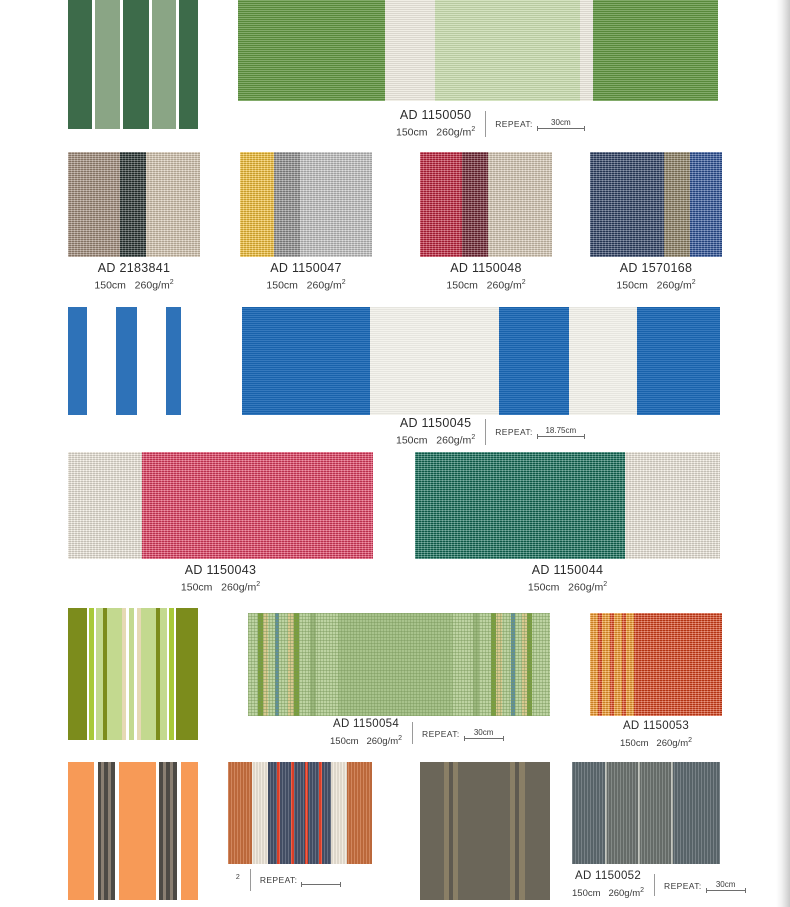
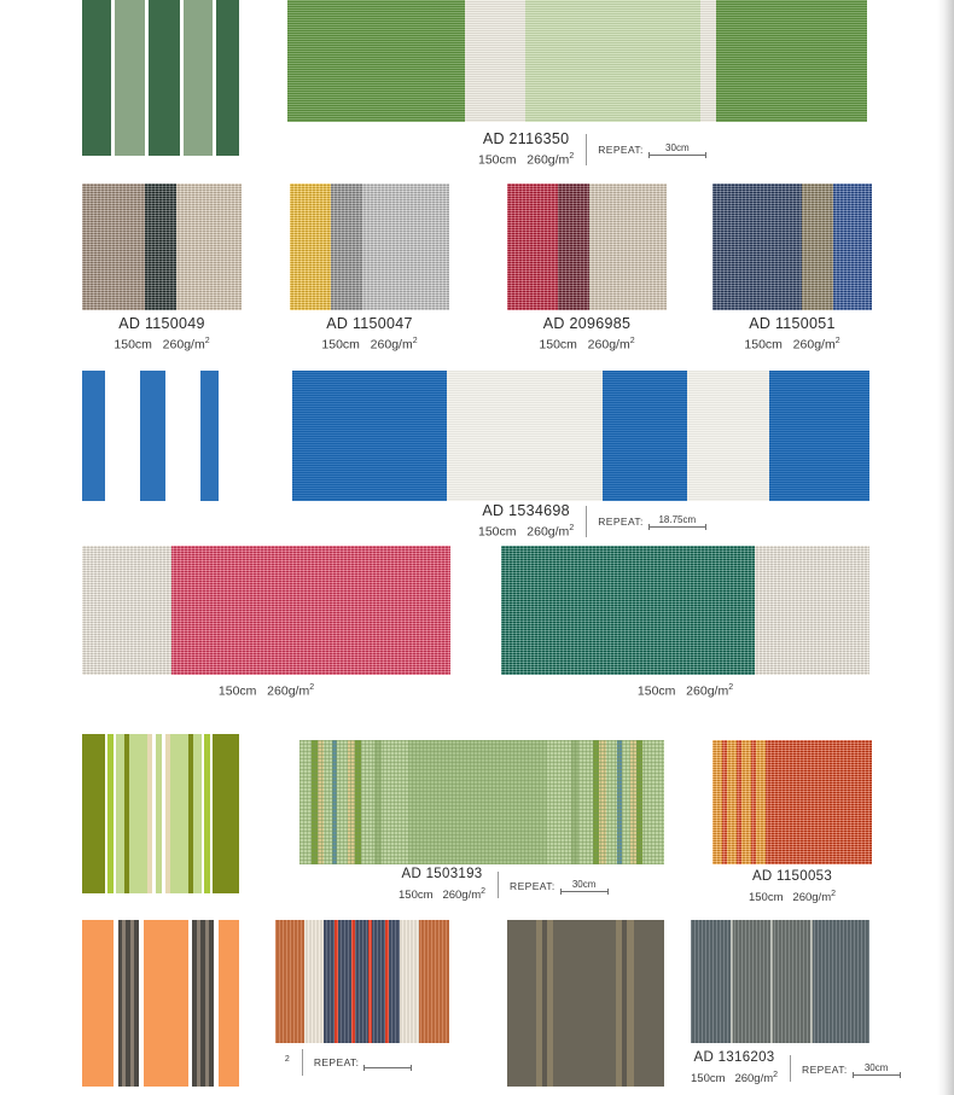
- AD 1150050
+ AD 2116350
  150cm 260g/m
  REPEAT:
  30cm
- AD 2183841
+ AD 1150049
  150cm 260g/m
  AD 1150047
  150cm 260g/m
- AD 1150048
+ AD 2096985
  150cm 260g/m
- AD 1570168
+ AD 1150051
  150cm 260g/m
- AD 1150045
+ AD 1534698
  150cm 260g/m
  REPEAT:
  18.75cm
- AD 1150043
  150cm 260g/m
- AD 1150044
  150cm 260g/m
- AD 1150054
+ AD 1503193
  150cm 260g/m
  REPEAT:
  30cm
  AD 1150053
  150cm 260g/m
  REPEAT:
- AD 1150052
+ AD 1316203
  150cm 260g/m
  REPEAT:
  30cm
